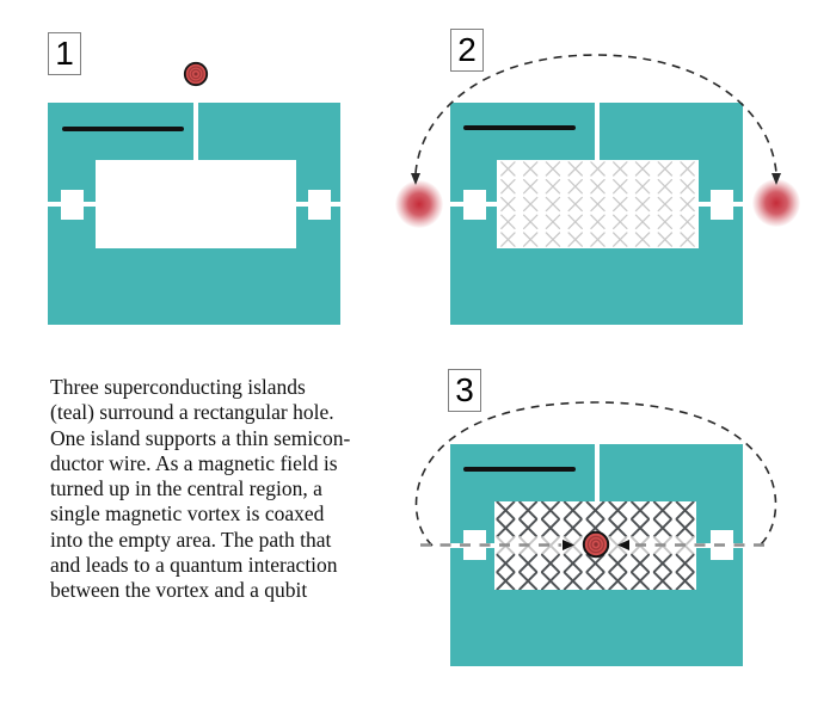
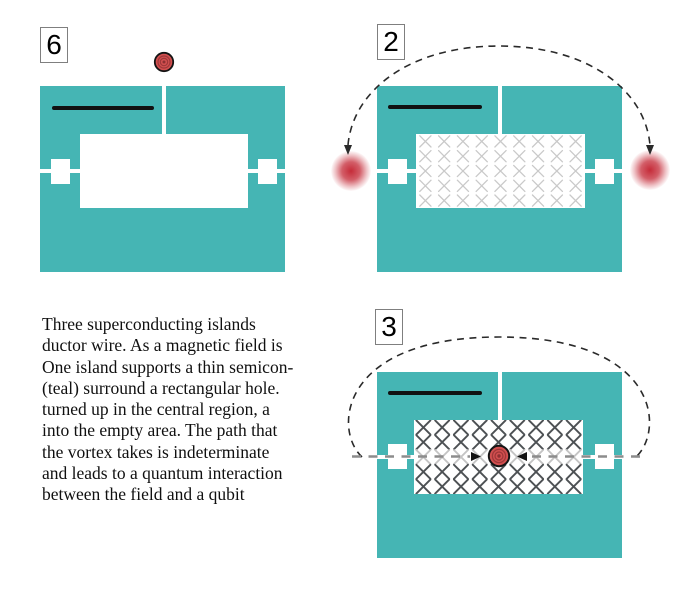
- 1
+ 6
  2
  3
  Three superconducting islands
- (teal) surround a rectangular hole.
+ ductor wire. As a magnetic field is
  One island supports a thin semicon-
- ductor wire. As a magnetic field is
+ (teal) surround a rectangular hole.
  turned up in the central region, a
- single magnetic vortex is coaxed
  into the empty area. The path that
+ the vortex takes is indeterminate
  and leads to a quantum interaction
- between the vortex and a qubit
+ between the field and a qubit
